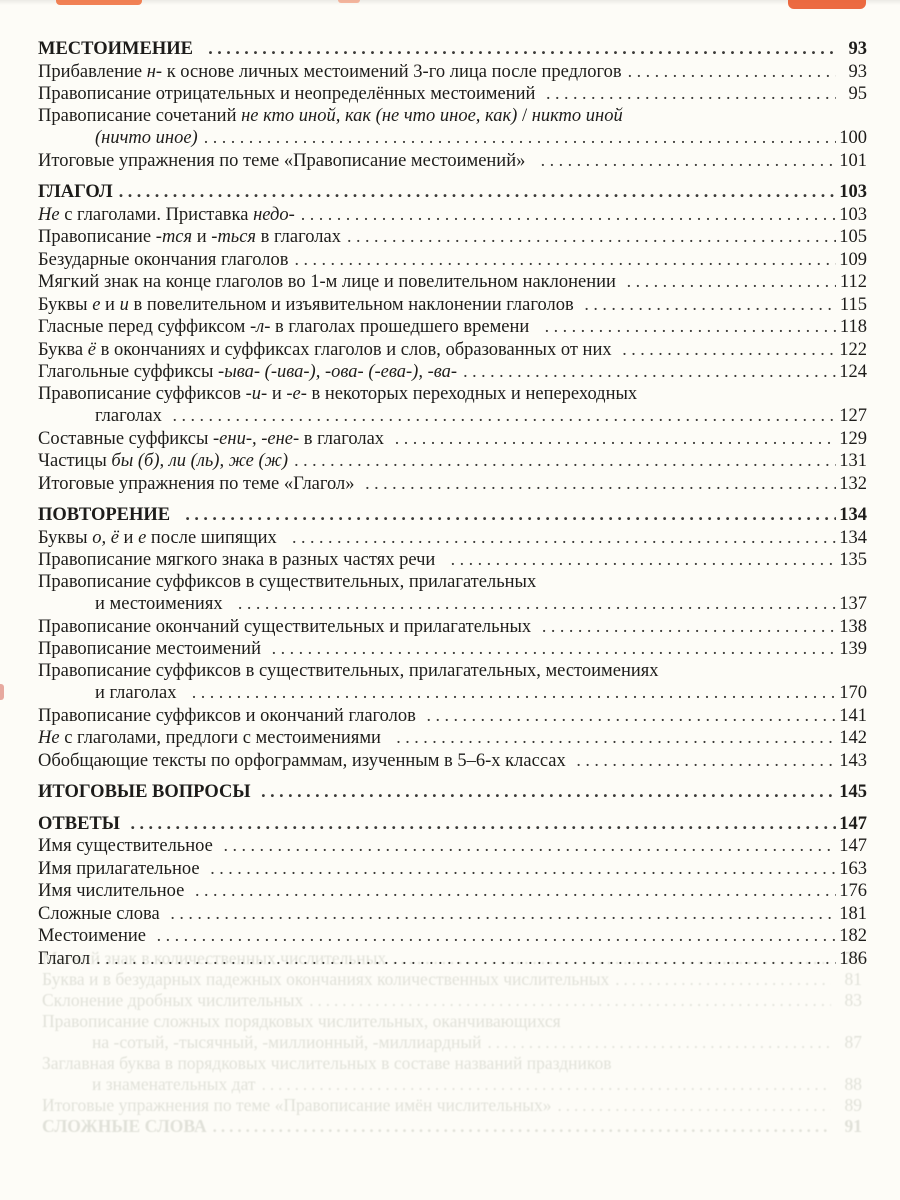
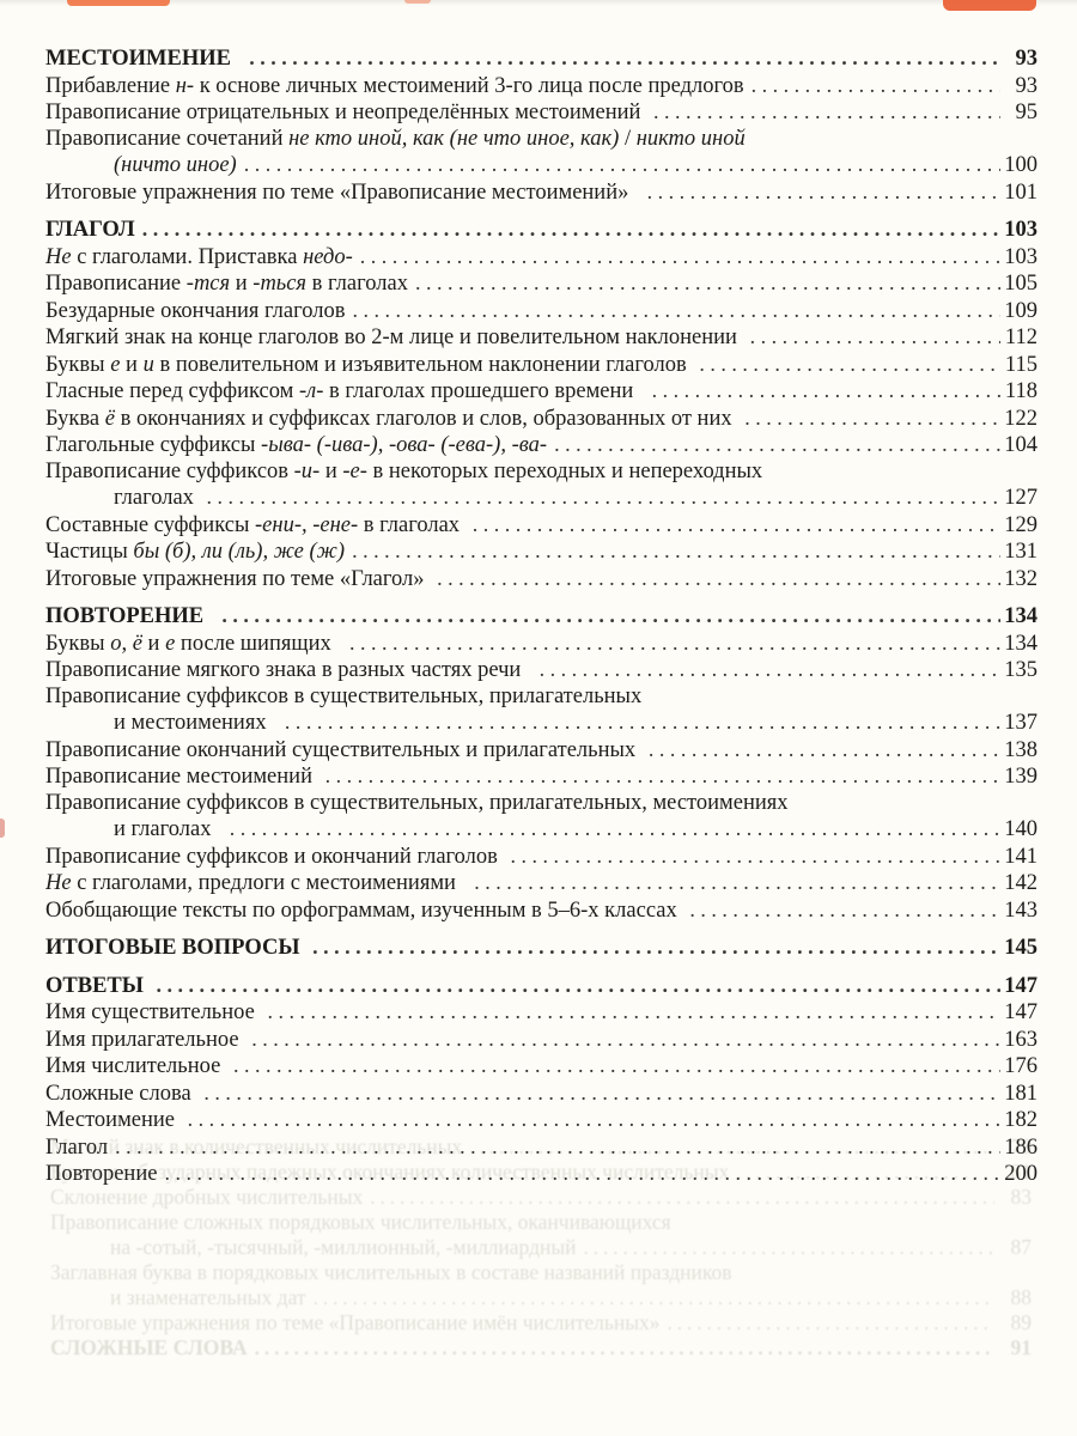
  МЕСТОИМЕНИЕ
  93
  Прибавление н- к основе личных местоимений 3-го лица после предлогов
  93
  Правописание отрицательных и неопределённых местоимений
  95
  Правописание сочетаний не кто иной, как (не что иное, как) / никто иной
  (ничто иное)
  100
  Итоговые упражнения по теме «Правописание местоимений»
  101
  ГЛАГОЛ
  103
  Не с глаголами. Приставка недо-
  103
  Правописание -тся и -ться в глаголах
  105
  Безударные окончания глаголов
  109
- Мягкий знак на конце глаголов во 1-м лице и повелительном наклонении
+ Мягкий знак на конце глаголов во 2-м лице и повелительном наклонении
  112
  Буквы е и и в повелительном и изъявительном наклонении глаголов
  115
  Гласные перед суффиксом -л- в глаголах прошедшего времени
  118
  Буква ё в окончаниях и суффиксах глаголов и слов, образованных от них
  122
  Глагольные суффиксы -ыва- (-ива-), -ова- (-ева-), -ва-
- 124
+ 104
  Правописание суффиксов -и- и -е- в некоторых переходных и непереходных
  глаголах
  127
  Составные суффиксы -ени-, -ене- в глаголах
  129
  Частицы бы (б), ли (ль), же (ж)
  131
  Итоговые упражнения по теме «Глагол»
  132
  ПОВТОРЕНИЕ
  134
  Буквы о, ё и е после шипящих
  134
  Правописание мягкого знака в разных частях речи
  135
  Правописание суффиксов в существительных, прилагательных
  и местоимениях
  137
  Правописание окончаний существительных и прилагательных
  138
  Правописание местоимений
  139
  Правописание суффиксов в существительных, прилагательных, местоимениях
  и глаголах
- 170
+ 140
  Правописание суффиксов и окончаний глаголов
  141
  Не с глаголами, предлоги с местоимениями
  142
  Обобщающие тексты по орфограммам, изученным в 5–6-х классах
  143
  ИТОГОВЫЕ ВОПРОСЫ
  145
  ОТВЕТЫ
  147
  Имя существительное
  147
  Имя прилагательное
  163
  Имя числительное
  176
  Сложные слова
  181
  Местоимение
  182
  Глагол
  186
+ Повторение
+ 200
  Мягкий знак в количественных числительных
  79
  Буква и в безударных падежных окончаниях количественных числительных
  81
  Склонение дробных числительных
  83
  Правописание сложных порядковых числительных, оканчивающихся
  на -сотый, -тысячный, -миллионный, -миллиардный
  Заглавная буква в порядковых числительных в составе названий праздников
  и знаменательных дат
  Итоговые упражнения по теме «Правописание имён числительных»
  89
  СЛОЖНЫЕ СЛОВА
  91
